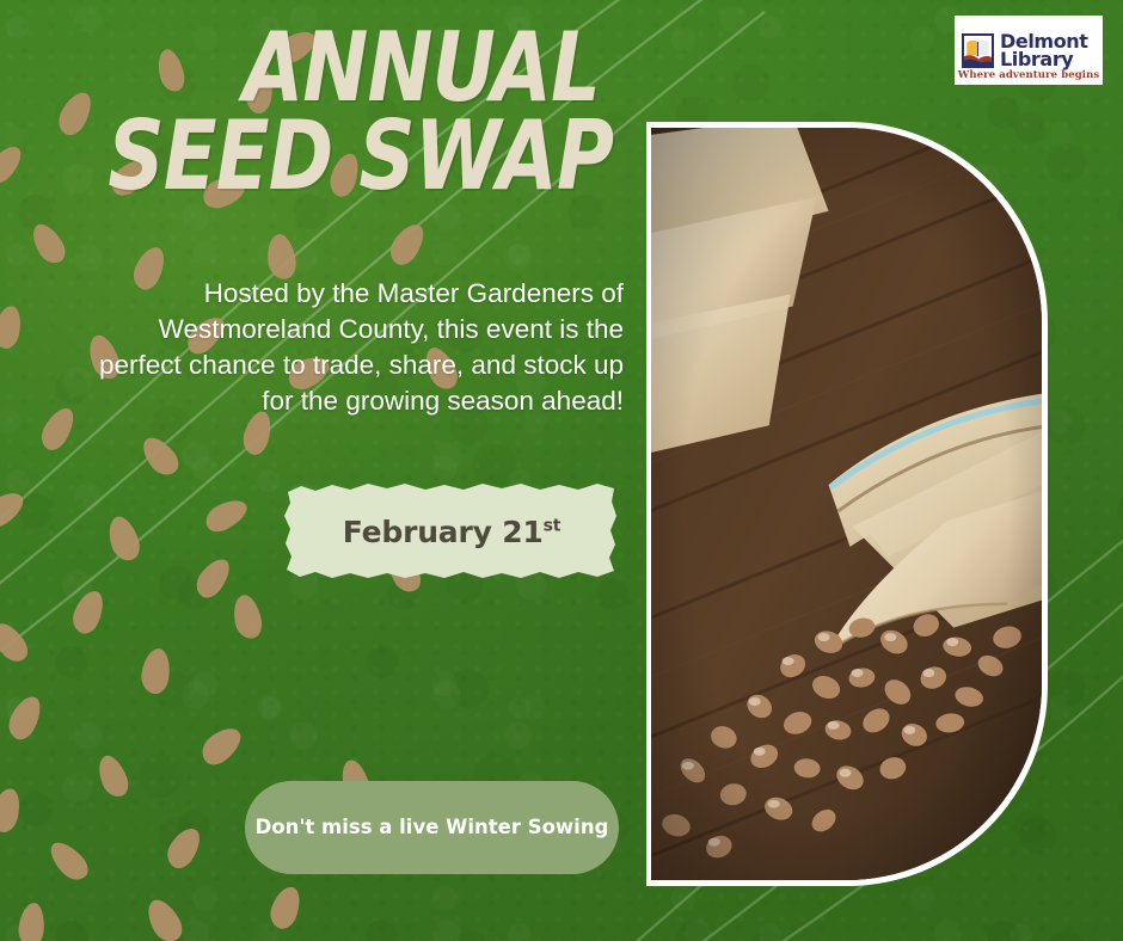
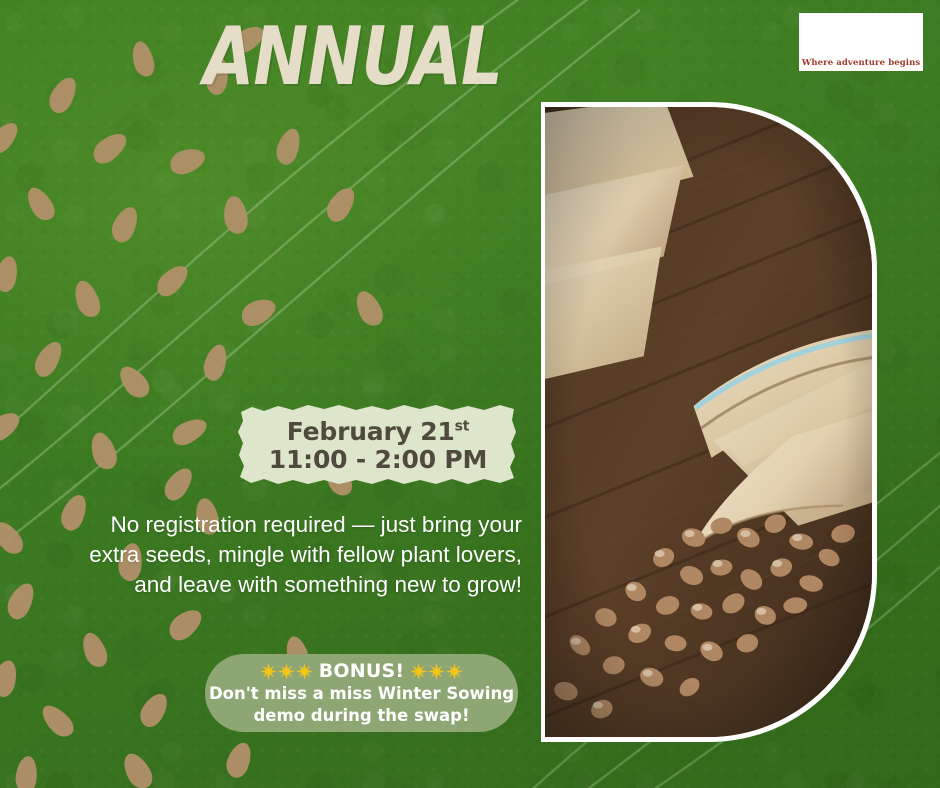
- Delmont
- Library
  Where adventure begins
  ANNUAL
- SEED SWAP
- Hosted by the Master Gardeners of Westmoreland County, this event is the perfect chance to trade, share, and stock up for the growing season ahead!
  February 21st
+ 11:00 - 2:00 PM
+ No registration required — just bring your extra seeds, mingle with fellow plant lovers, and leave with something new to grow!
+ BONUS!
- Don't miss a live Winter Sowing
+ Don't miss a miss Winter Sowing
+ demo during the swap!
